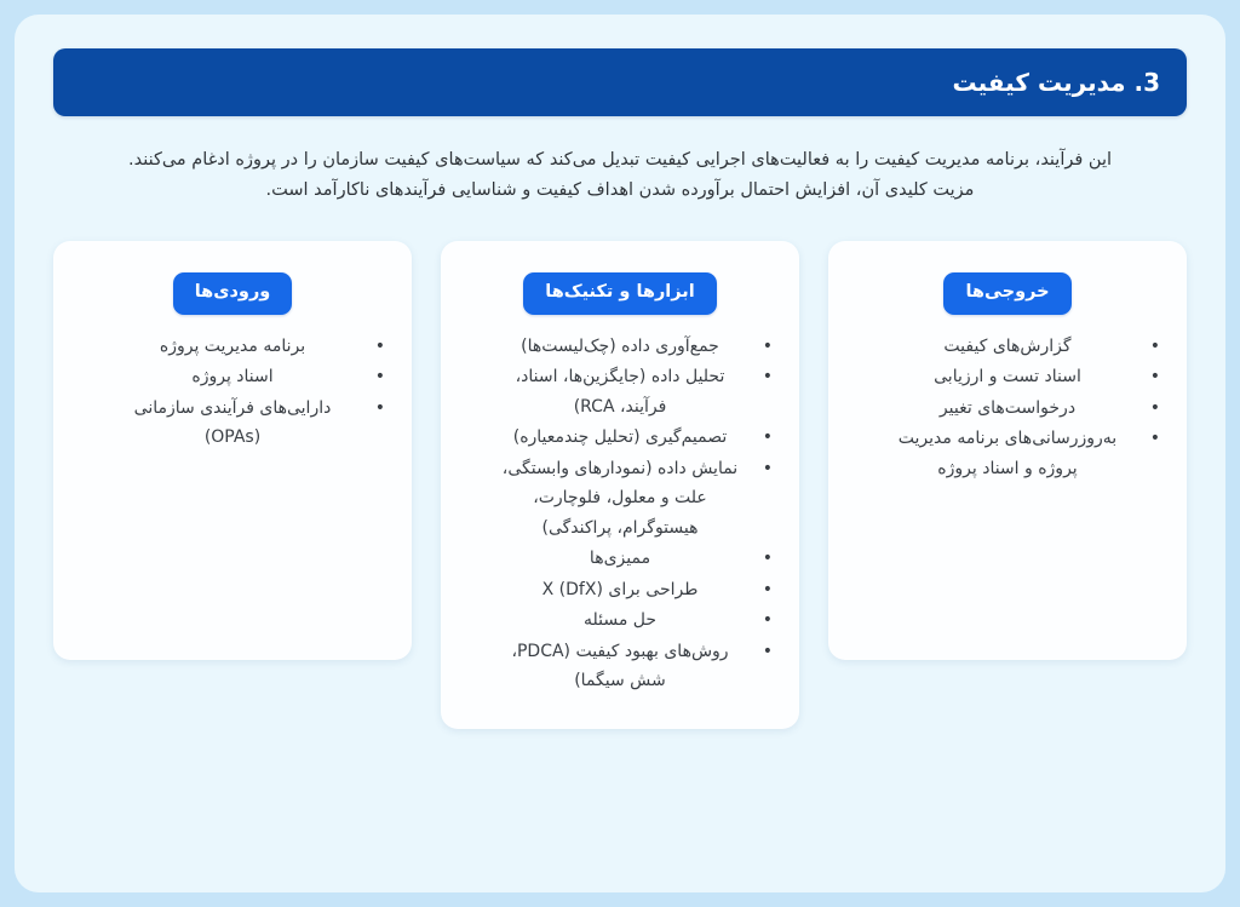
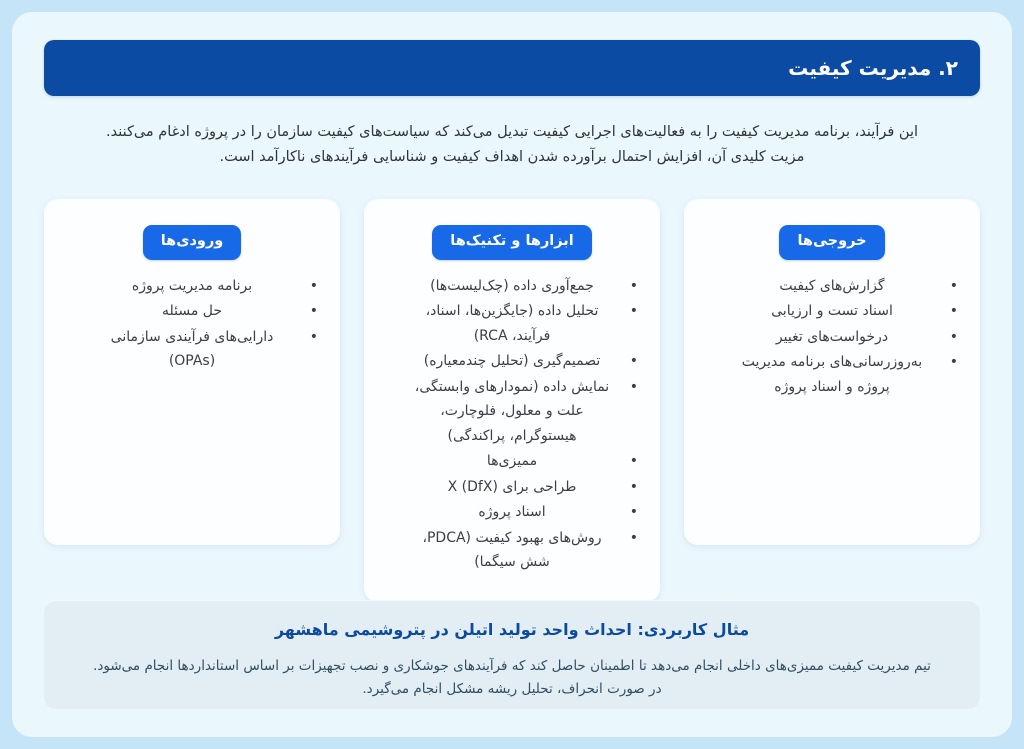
- 3. مدیریت کیفیت
+ ۲. مدیریت کیفیت
  این فرآیند، برنامه مدیریت کیفیت را به فعالیت‌های اجرایی کیفیت تبدیل می‌کند که سیاست‌های کیفیت سازمان را در پروژه ادغام می‌کنند. مزیت کلیدی آن، افزایش احتمال برآورده شدن اهداف کیفیت و شناسایی فرآیندهای ناکارآمد است.
  خروجی‌ها
  گزارشهای کیفیت
  اسناد تست و ارزیابی
  درخواست‌های تغییر
  به‌روزرسانی‌های برنامه مدیریت پروژه و اسناد پروژه
  ابزارها و تکنیک‌ها
  جمع‌آوری داده (چک‌لیست‌ها)
  تحلیل داده (جایگزین‌ها، اسناد، فرآیند، RCA)
  تصمیم‌گیری (تحلیل چندمعیاره)
  نمایش داده (نمودارهای وابستگی، علت و معلول، فلوچارت، هیستوگرام، پراکندگی)
  ممیزی‌ها
  طراحی برای X (DfX)
- حل مسئله
+ اسناد پروژه
  روش‌های بهبود کیفیت (PDCA، شش سیگما)
  ورودی‌ها
  برنامه مدیریت پروژه
- اسناد پروژه
+ حل مسئله
  داراییهای فرآیندی سازمانی (OPAs)
+ مثال کاربردی: احداث واحد تولید اتیلن در پتروشیمی ماهشهر
+ تیم مدیریت کیفیت ممیزی‌های داخلی انجام می‌دهد تا اطمینان حاصل کند که فرآیندهای جوشکاری و نصب تجهیزات بر اساس استانداردها انجام می‌شود. در صورت انحراف، تحلیل ریشه مشکل انجام می‌گیرد.
